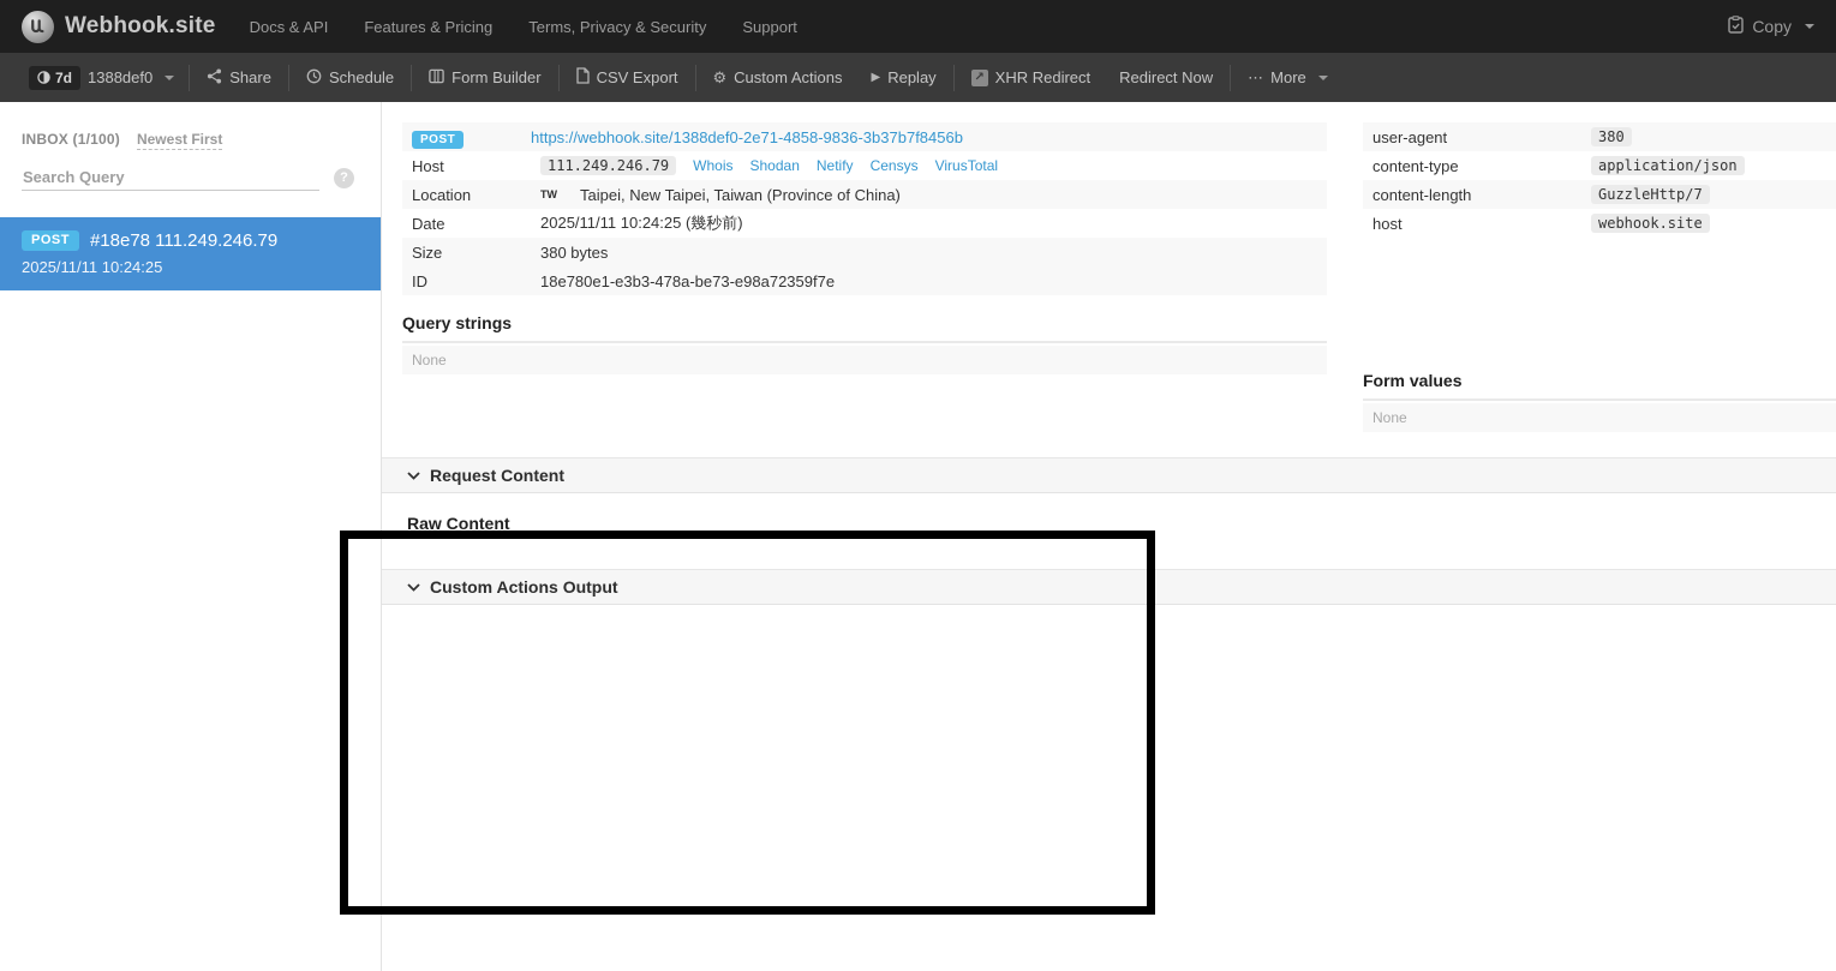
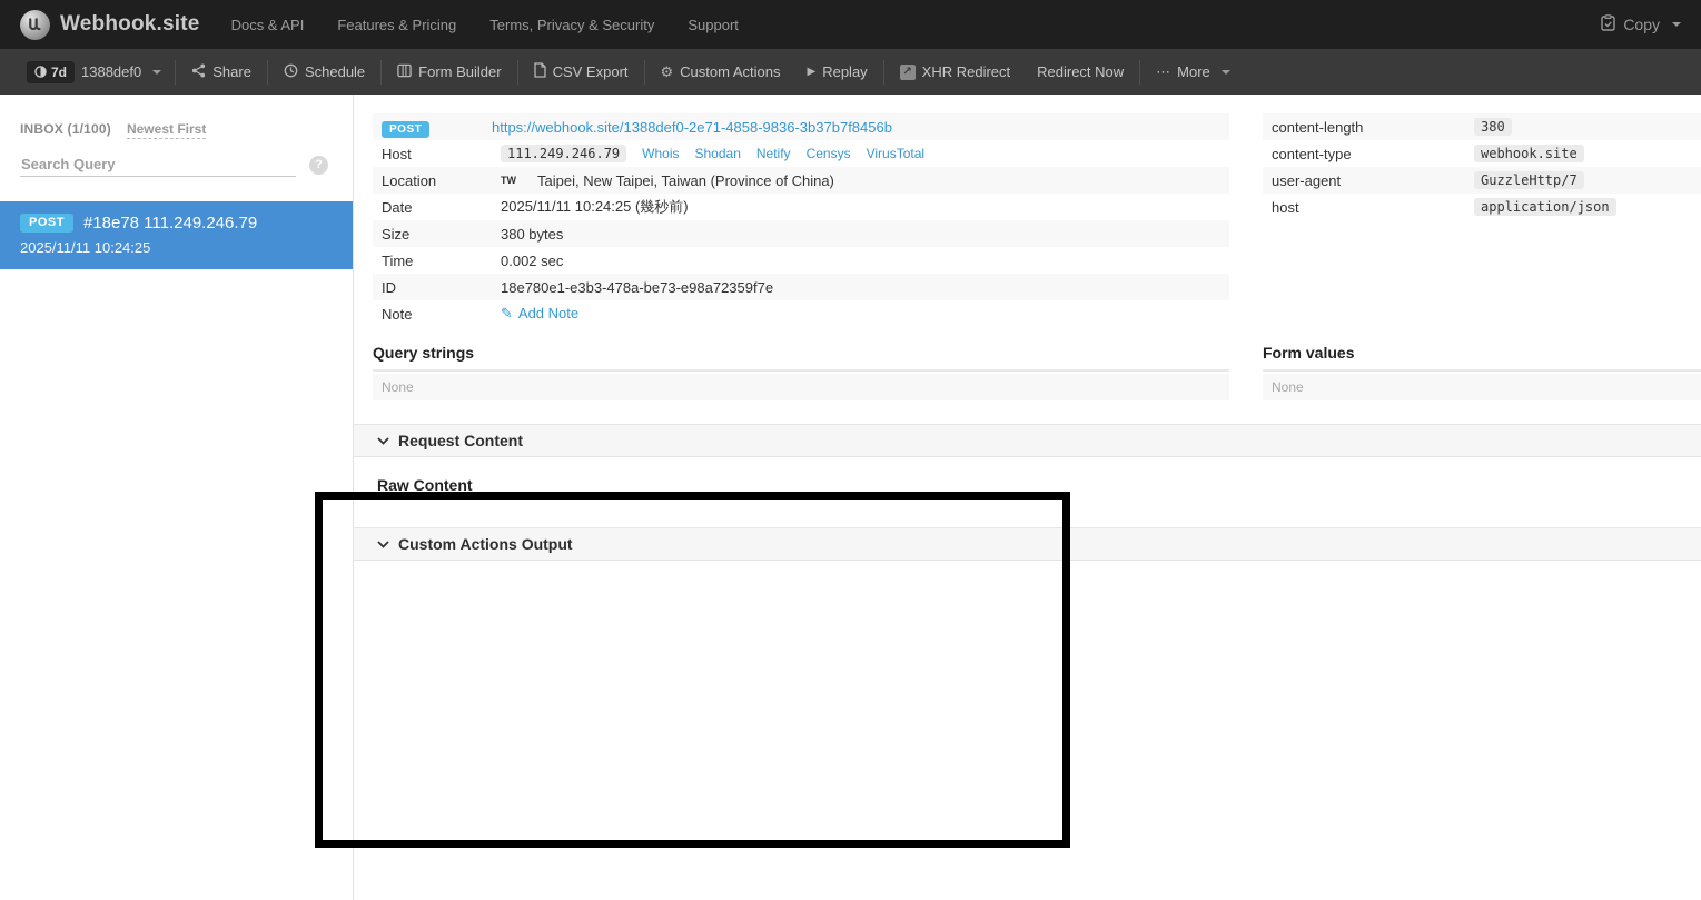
  Webhook.site
  Docs & API
  Features & Pricing
  Terms, Privacy & Security
  Support
  Copy
  7d
  1388def0
  Share
  Schedule
  Form Builder
  CSV Export
  ⚙
  Custom Actions
  ▶
  Replay
  ↗
  XHR Redirect
  Redirect Now
  ⋯
  More
  INBOX (1/100)
  Newest First
  Search Query
  ?
  POST
  #18e78 111.249.246.79
  2025/11/11 10:24:25
  POST
  https://webhook.site/1388def0-2e71-4858-9836-3b37b7f8456b
  Host
  111.249.246.79
  Whois
  Shodan
  Netify
  Censys
  VirusTotal
  Location
  TW
  Taipei, New Taipei, Taiwan (Province of China)
  Date
  2025/11/11 10:24:25 (幾秒前)
  Size
  380 bytes
+ Time
+ 0.002 sec
  ID
  18e780e1-e3b3-478a-be73-e98a72359f7e
+ Note
+ ✎ Add Note
  Query strings
  None
- user-agent
+ content-length
  380
  content-type
- application/json
+ webhook.site
- content-length
+ user-agent
  GuzzleHttp/7
  host
- webhook.site
+ application/json
  Form values
  None
  Request Content
  Raw Content
  Custom Actions Output
